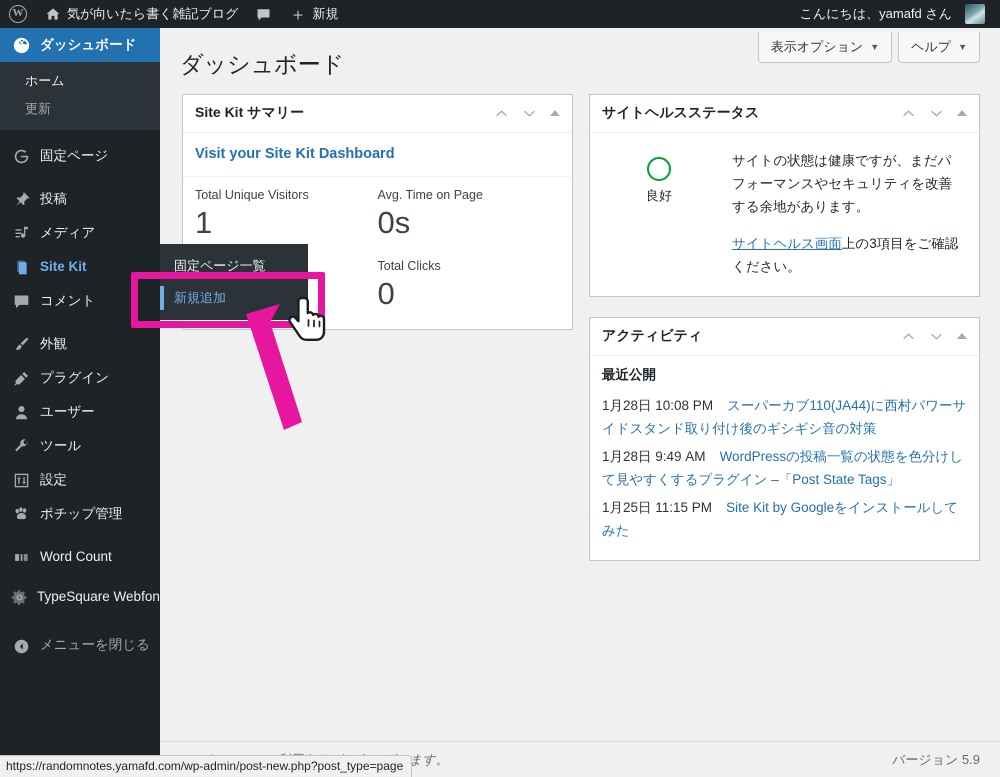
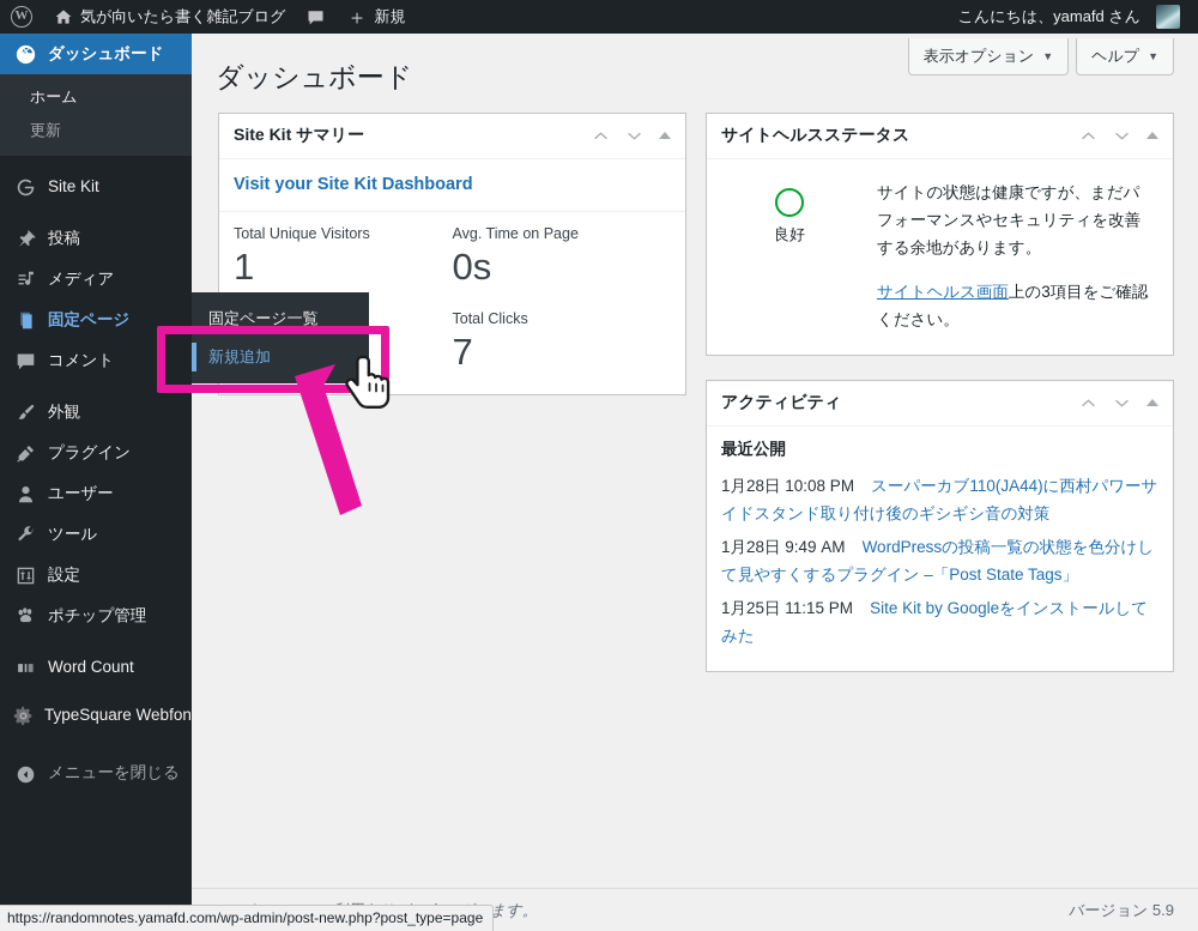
  気が向いたら書く雑記ブログ
  ＋
  新規
  こんにちは、yamafd さん
  ダッシュボード
  ホーム
  更新
- 固定ページ
+ Site Kit
  投稿
  メディア
- Site Kit
+ 固定ページ
  コメント
  外観
  プラグイン
  ユーザー
  ツール
  設定
  ポチップ管理
  Word Count
  TypeSquare Webfonts
  メニューを閉じる
  固定ページ一覧
  新規追加
  表示オプション
  ▼
  ヘルプ
  ▼
  ダッシュボード
  Site Kit サマリー
  Visit your Site Kit Dashboard
  Total Unique Visitors
  1
  Avg. Time on Page
  0s
  Total Clicks
- 0
+ 7
  サイトヘルスステータス
  良好
  サイトの状態は健康ですが、まだパフォーマンスやセキュリティを改善する余地があります。
  サイトヘルス画面上の3項目をご確認ください。
  アクティビティ
  最近公開
  1月28日 10:08 PM スーパーカブ110(JA44)に西村パワーサイドスタンド取り付け後のギシギシ音の対策
  1月28日 9:49 AM WordPressの投稿一覧の状態を色分けして見やすくするプラグイン –「Post State Tags」
  1月25日 11:15 PM Site Kit by Googleをインストールしてみた
  バージョン 5.9
  https://randomnotes.yamafd.com/wp-admin/post-new.php?post_type=page
